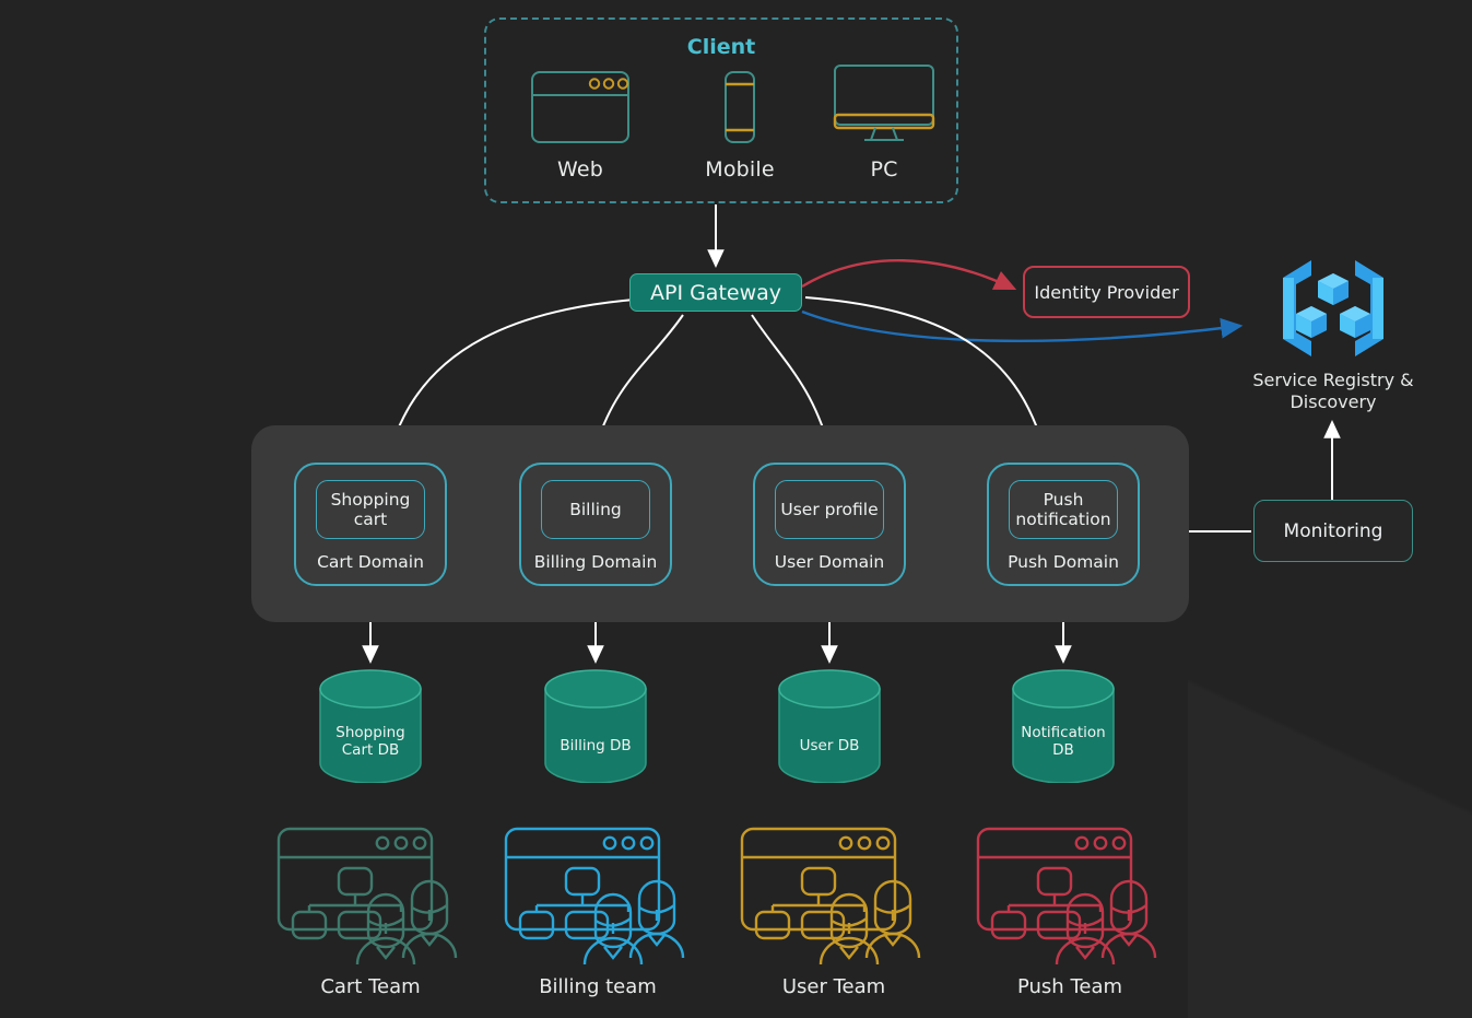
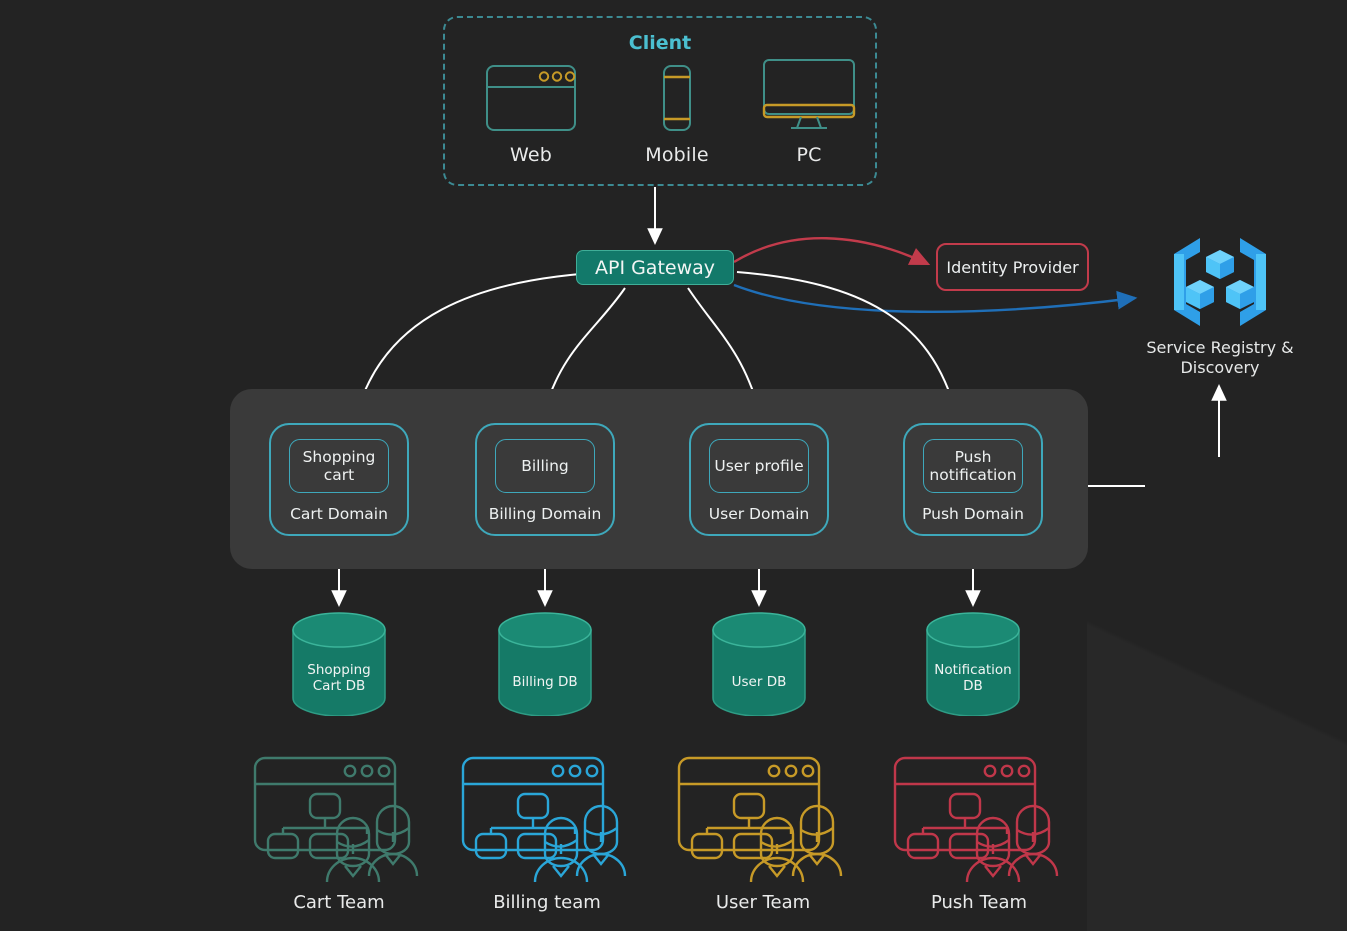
  Client
  Web
  Mobile
  PC
  API Gateway
  Identity Provider
  Service Registry &
  Discovery
- Monitoring
  Shopping cart
  Cart Domain
  Billing
  Billing Domain
  User profile
  User Domain
  Push notification
  Push Domain
  Shopping
  Cart DB
  Billing DB
  User DB
  Notification
  DB
  Cart Team
  Billing team
  User Team
  Push Team
